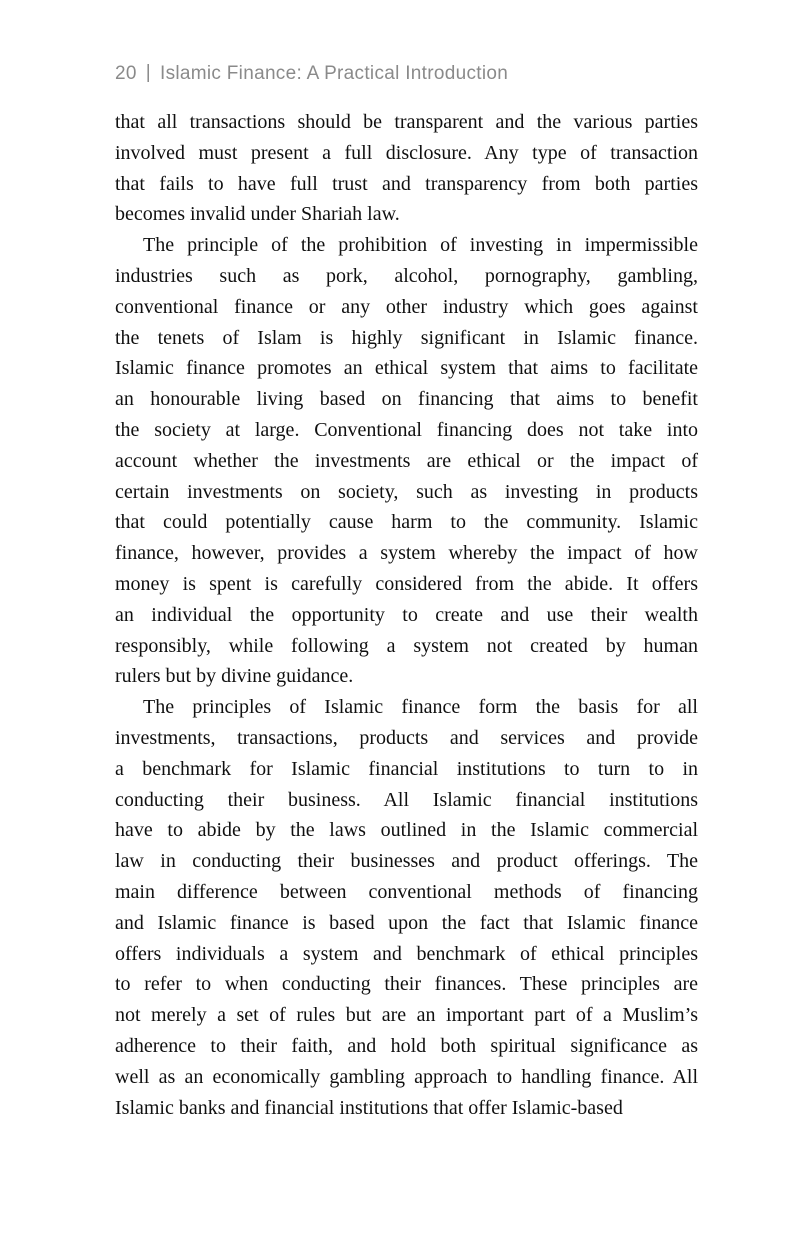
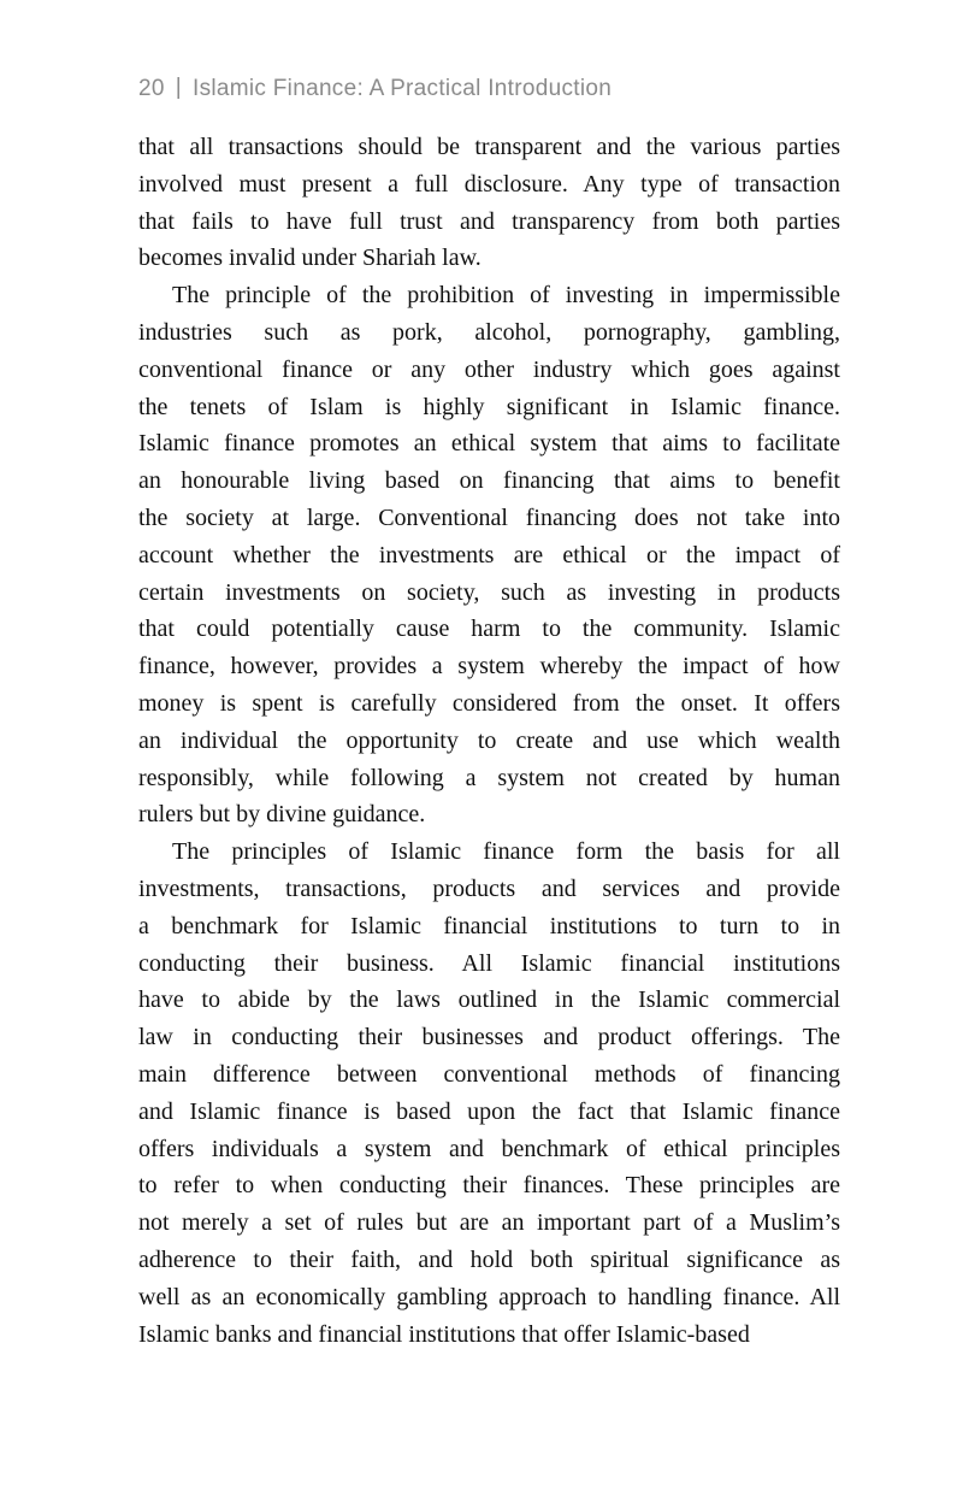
  20 | Islamic Finance: A Practical Introduction
  that all transactions should be transparent and the various parties
  involved must present a full disclosure. Any type of transaction
  that fails to have full trust and transparency from both parties
  becomes invalid under Shariah law.
  The principle of the prohibition of investing in impermissible
  industries such as pork, alcohol, pornography, gambling,
  conventional finance or any other industry which goes against
  the tenets of Islam is highly significant in Islamic finance.
  Islamic finance promotes an ethical system that aims to facilitate
  an honourable living based on financing that aims to benefit
  the society at large. Conventional financing does not take into
  account whether the investments are ethical or the impact of
  certain investments on society, such as investing in products
  that could potentially cause harm to the community. Islamic
  finance, however, provides a system whereby the impact of how
- money is spent is carefully considered from the abide. It offers
+ money is spent is carefully considered from the onset. It offers
- an individual the opportunity to create and use their wealth
+ an individual the opportunity to create and use which wealth
  responsibly, while following a system not created by human
  rulers but by divine guidance.
  The principles of Islamic finance form the basis for all
  investments, transactions, products and services and provide
  a benchmark for Islamic financial institutions to turn to in
  conducting their business. All Islamic financial institutions
  have to abide by the laws outlined in the Islamic commercial
  law in conducting their businesses and product offerings. The
  main difference between conventional methods of financing
  and Islamic finance is based upon the fact that Islamic finance
  offers individuals a system and benchmark of ethical principles
  to refer to when conducting their finances. These principles are
  not merely a set of rules but are an important part of a Muslim’s
  adherence to their faith, and hold both spiritual significance as
  well as an economically gambling approach to handling finance. All
  Islamic banks and financial institutions that offer Islamic-based
